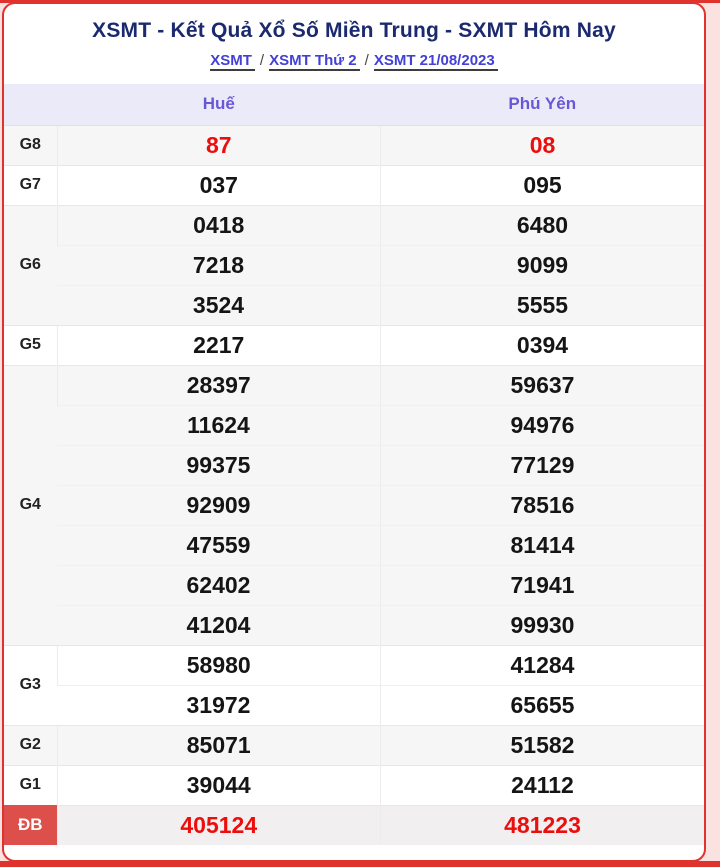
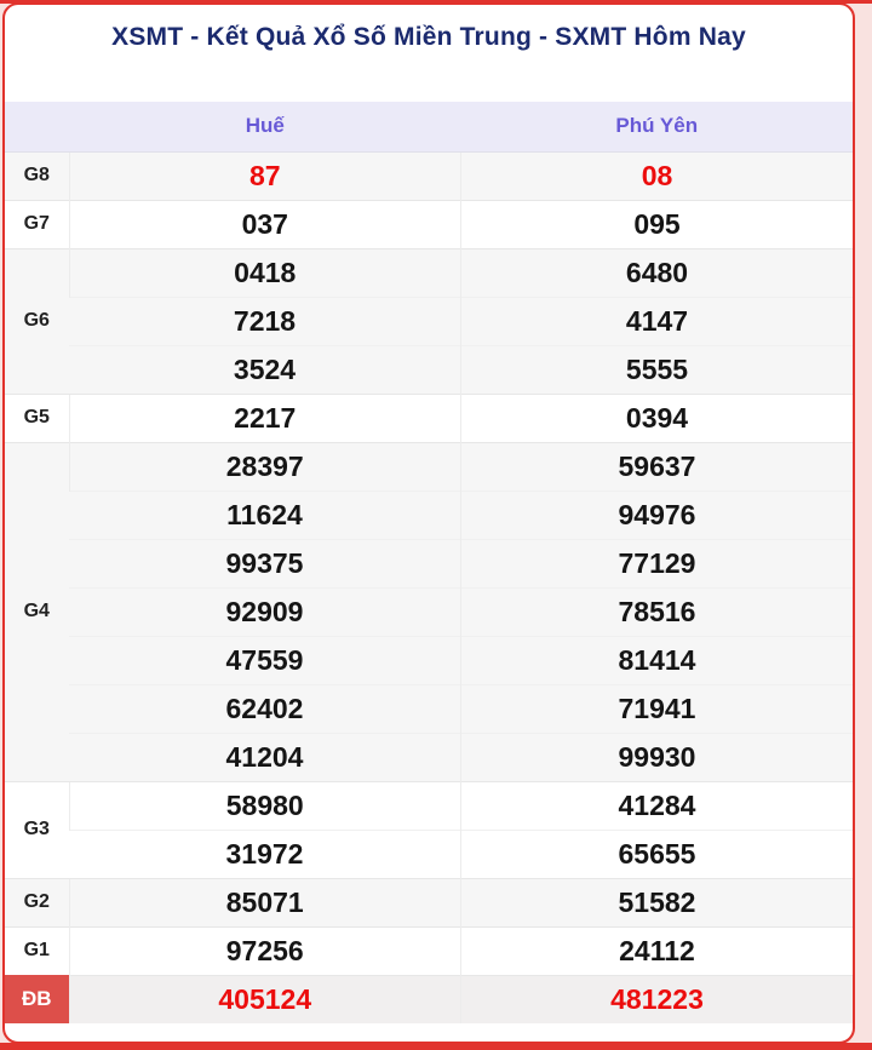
  XSMT - Kết Quả Xổ Số Miền Trung - SXMT Hôm Nay
- XSMT / XSMT Thứ 2 / XSMT 21/08/2023
  	Huế	Phú Yên
  G8	87	08
  G7	037	095
  G6	0418	6480
- 7218	9099
+ 7218	4147
  3524	5555
  G5	2217	0394
  G4	28397	59637
  11624	94976
  99375	77129
  92909	78516
  47559	81414
  62402	71941
  41204	99930
  G3	58980	41284
  31972	65655
  G2	85071	51582
- G1	39044	24112
+ G1	97256	24112
  ĐB	405124	481223
